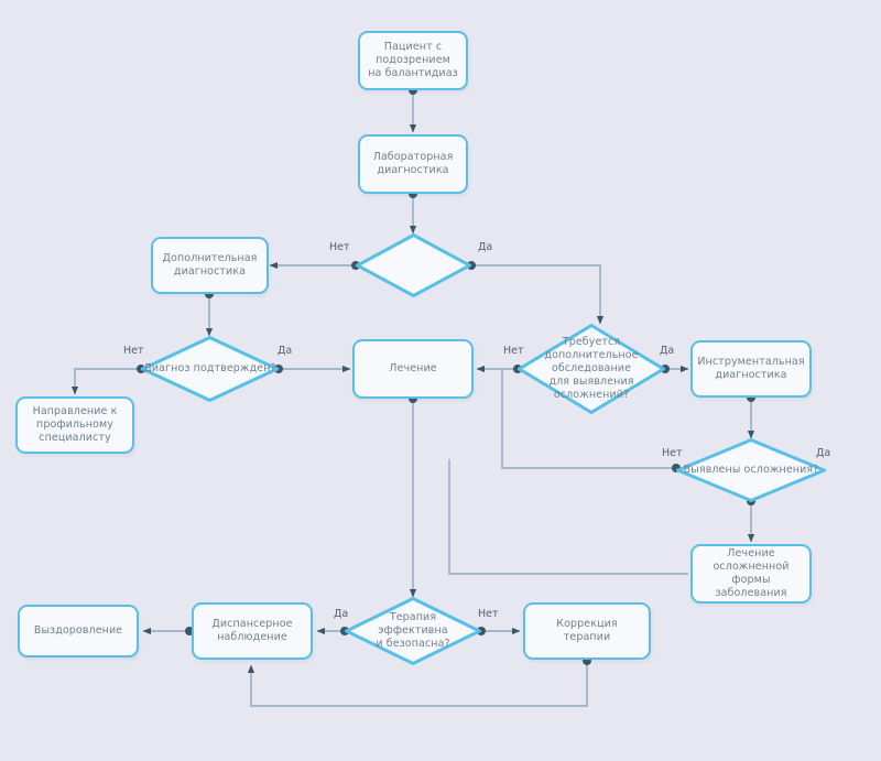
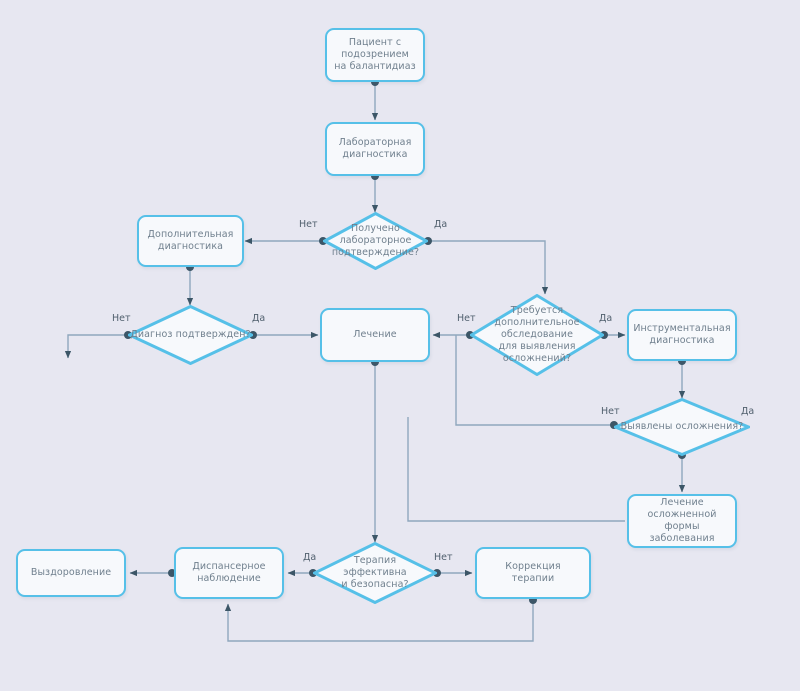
  Пациент с
  подозрением
  на балантидиаз
  Лабораторная
  диагностика
+ Получено
+ лабораторное
+ подтверждение?
  Дополнительная
  диагностика
  Диагноз подтвержден?
- Направление к
- профильному
- специалисту
  Лечение
  Требуется
  дополнительное
  обследование
  для выявления
  осложнений?
  Инструментальная
  диагностика
  Выявлены осложнения?
  Лечение
  осложненной
  формы заболевания
  Терапия
  эффективна
  и безопасна?
  Диспансерное
  наблюдение
  Выздоровление
  Коррекция терапии
  Нет
  Да
  Нет
  Да
  Нет
  Да
  Нет
  Да
  Да
  Нет
